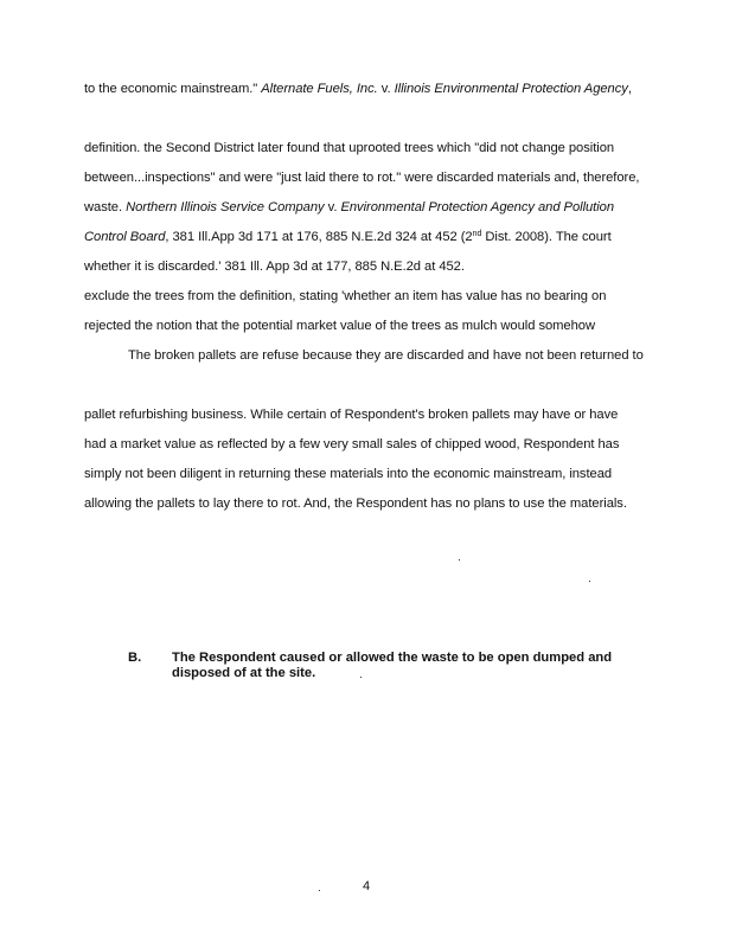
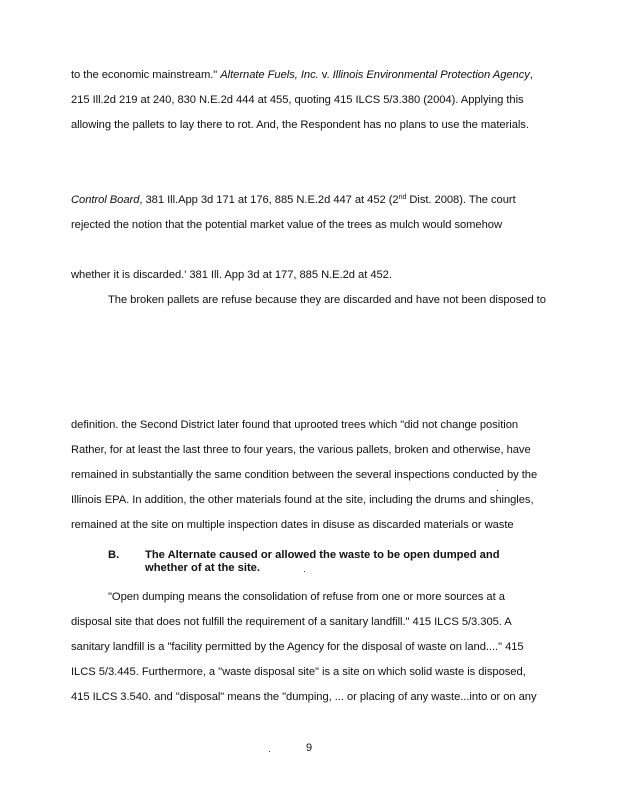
  to the economic mainstream." Alternate Fuels, Inc. v. Illinois Environmental Protection Agency,
+ 215 Ill.2d 219 at 240, 830 N.E.2d 444 at 455, quoting 415 ILCS 5/3.380 (2004). Applying this
- definition. the Second District later found that uprooted trees which "did not change position
+ allowing the pallets to lay there to rot. And, the Respondent has no plans to use the materials.
- between...inspections" and were "just laid there to rot." were discarded materials and, therefore,
- waste. Northern Illinois Service Company v. Environmental Protection Agency and Pollution
- Control Board, 381 Ill.App 3d 171 at 176, 885 N.E.2d 324 at 452 (2 Dist. 2008). The court
+ Control Board, 381 Ill.App 3d 171 at 176, 885 N.E.2d 447 at 452 (2 Dist. 2008). The court
- whether it is discarded.' 381 Ill. App 3d at 177, 885 N.E.2d at 452.
+ rejected the notion that the potential market value of the trees as mulch would somehow
- exclude the trees from the definition, stating 'whether an item has value has no bearing on
- rejected the notion that the potential market value of the trees as mulch would somehow
+ whether it is discarded.' 381 Ill. App 3d at 177, 885 N.E.2d at 452.
- The broken pallets are refuse because they are discarded and have not been returned to
+ The broken pallets are refuse because they are discarded and have not been disposed to
- pallet refurbishing business. While certain of Respondent's broken pallets may have or have
- had a market value as reflected by a few very small sales of chipped wood, Respondent has
- simply not been diligent in returning these materials into the economic mainstream, instead
- allowing the pallets to lay there to rot. And, the Respondent has no plans to use the materials.
+ definition. the Second District later found that uprooted trees which "did not change position
+ Rather, for at least the last three to four years, the various pallets, broken and otherwise, have
+ remained in substantially the same condition between the several inspections conducted by the
+ Illinois EPA. In addition, the other materials found at the site, including the drums and shingles,
+ remained at the site on multiple inspection dates in disuse as discarded materials or waste
  B.
- The Respondent caused or allowed the waste to be open dumped and
+ The Alternate caused or allowed the waste to be open dumped and
- disposed of at the site.
+ whether of at the site.
+ "Open dumping means the consolidation of refuse from one or more sources at a
+ disposal site that does not fulfill the requirement of a sanitary landfill." 415 ILCS 5/3.305. A
+ sanitary landfill is a "facility permitted by the Agency for the disposal of waste on land...." 415
+ ILCS 5/3.445. Furthermore, a "waste disposal site" is a site on which solid waste is disposed,
+ 415 ILCS 3.540. and "disposal" means the "dumping, ... or placing of any waste...into or on any
- 4
+ 9
